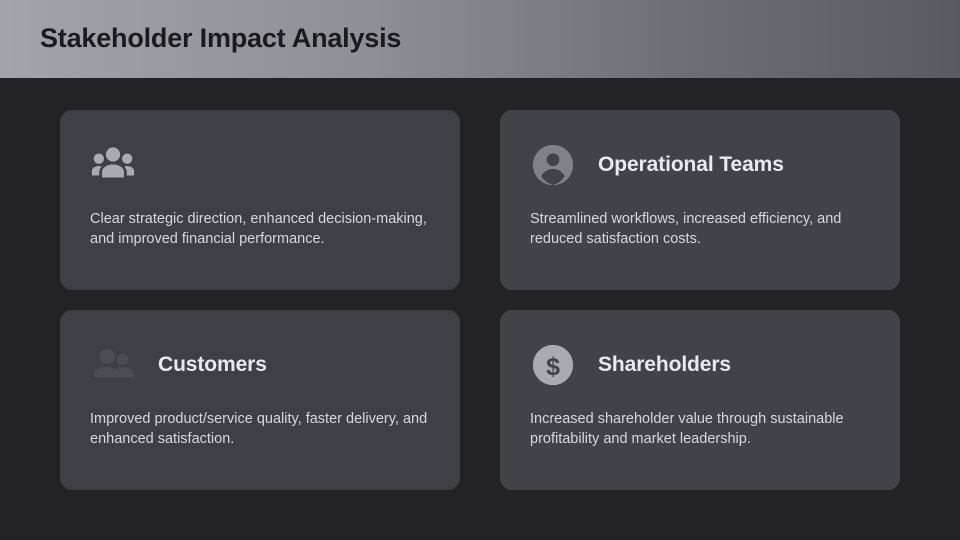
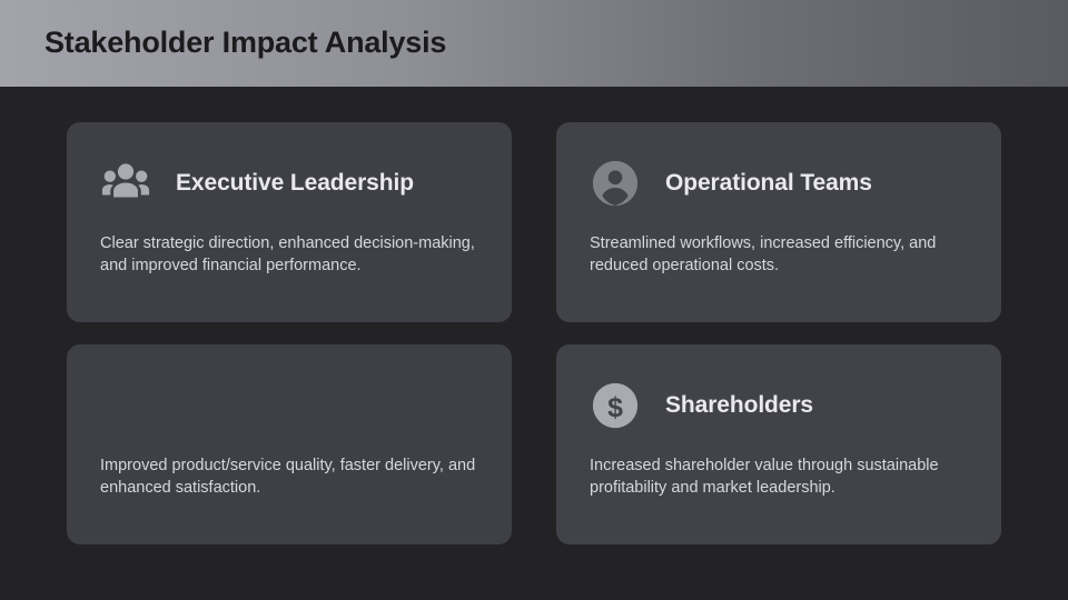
  Stakeholder Impact Analysis
+ Executive Leadership
  Clear strategic direction, enhanced decision-making, and improved financial performance.
  Operational Teams
- Streamlined workflows, increased efficiency, and reduced satisfaction costs.
+ Streamlined workflows, increased efficiency, and reduced operational costs.
- Customers
  Improved product/service quality, faster delivery, and enhanced satisfaction.
  $
  Shareholders
  Increased shareholder value through sustainable profitability and market leadership.
